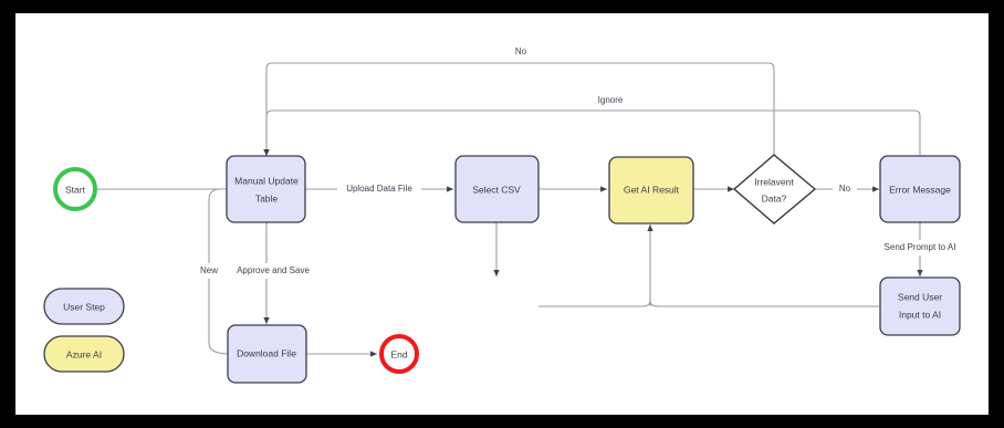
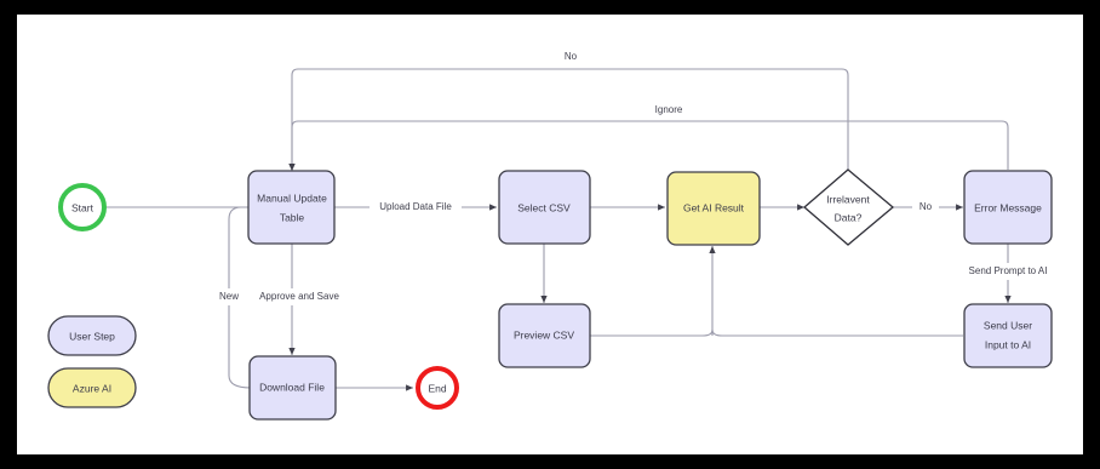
  No
  Ignore
  Upload Data File
  New
  Approve and Save
  No
  Send Prompt to AI
  Start
  Manual Update
  Table
  Download File
  End
  Select CSV
+ Preview CSV
  Get AI Result
  Irrelavent
  Data?
  Error Message
  Send User
  Input to AI
  User Step
  Azure AI
